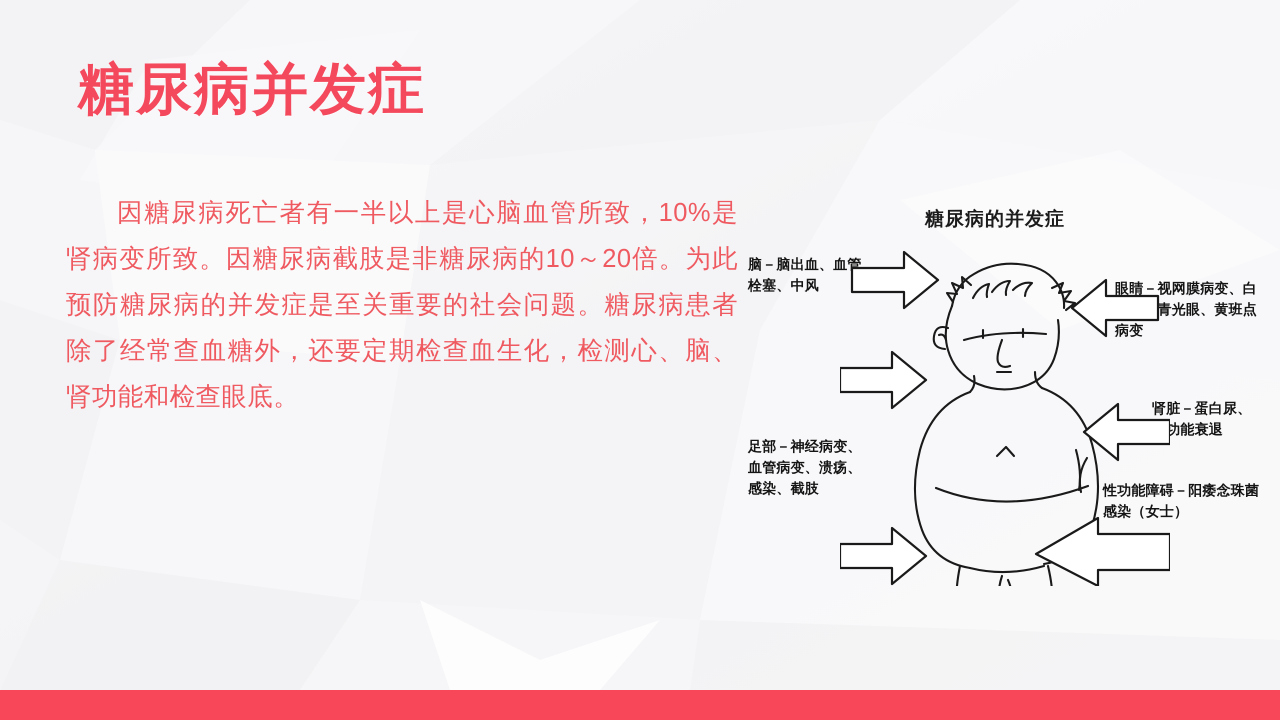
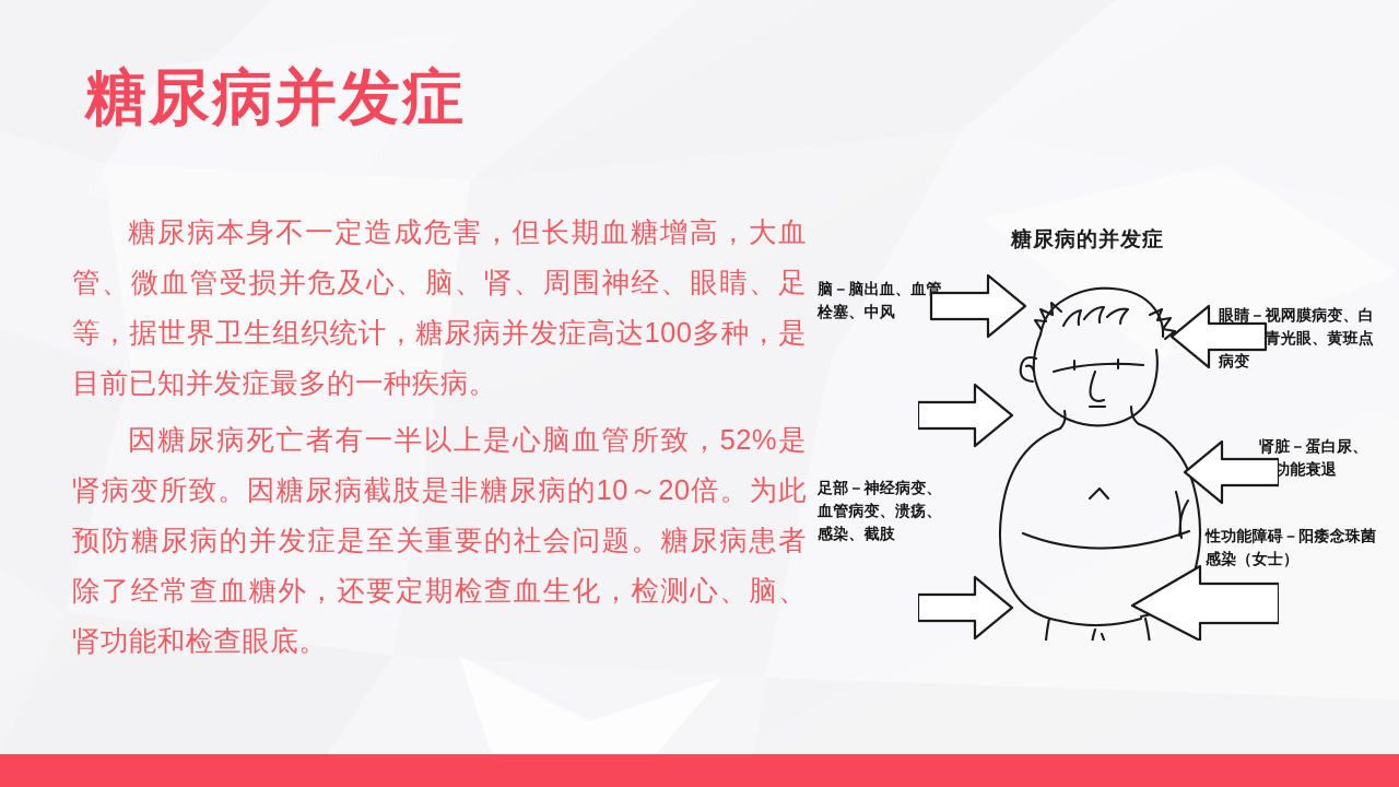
  糖尿病并发症
+ 糖尿病本身不一定造成危害，但长期血糖增高，大血管、微血管受损并危及心、脑、肾、周围神经、眼睛、足等，据世界卫生组织统计，糖尿病并发症高达100多种，是目前已知并发症最多的一种疾病。
- 因糖尿病死亡者有一半以上是心脑血管所致，10%是肾病变所致。因糖尿病截肢是非糖尿病的10～20倍。为此预防糖尿病的并发症是至关重要的社会问题。糖尿病患者除了经常查血糖外，还要定期检查血生化，检测心、脑、肾功能和检查眼底。
+ 因糖尿病死亡者有一半以上是心脑血管所致，52%是肾病变所致。因糖尿病截肢是非糖尿病的10～20倍。为此预防糖尿病的并发症是至关重要的社会问题。糖尿病患者除了经常查血糖外，还要定期检查血生化，检测心、脑、肾功能和检查眼底。
  糖尿病的并发症
  脑－脑出血、血管栓塞、中风
  足部－神经病变、血管病变、溃疡、感染、截肢
  眼睛－视网膜病变、白青光眼、黄班点病变
  肾脏－蛋白尿、功能衰退
  性功能障碍－阳痿念珠菌感染（女士）
